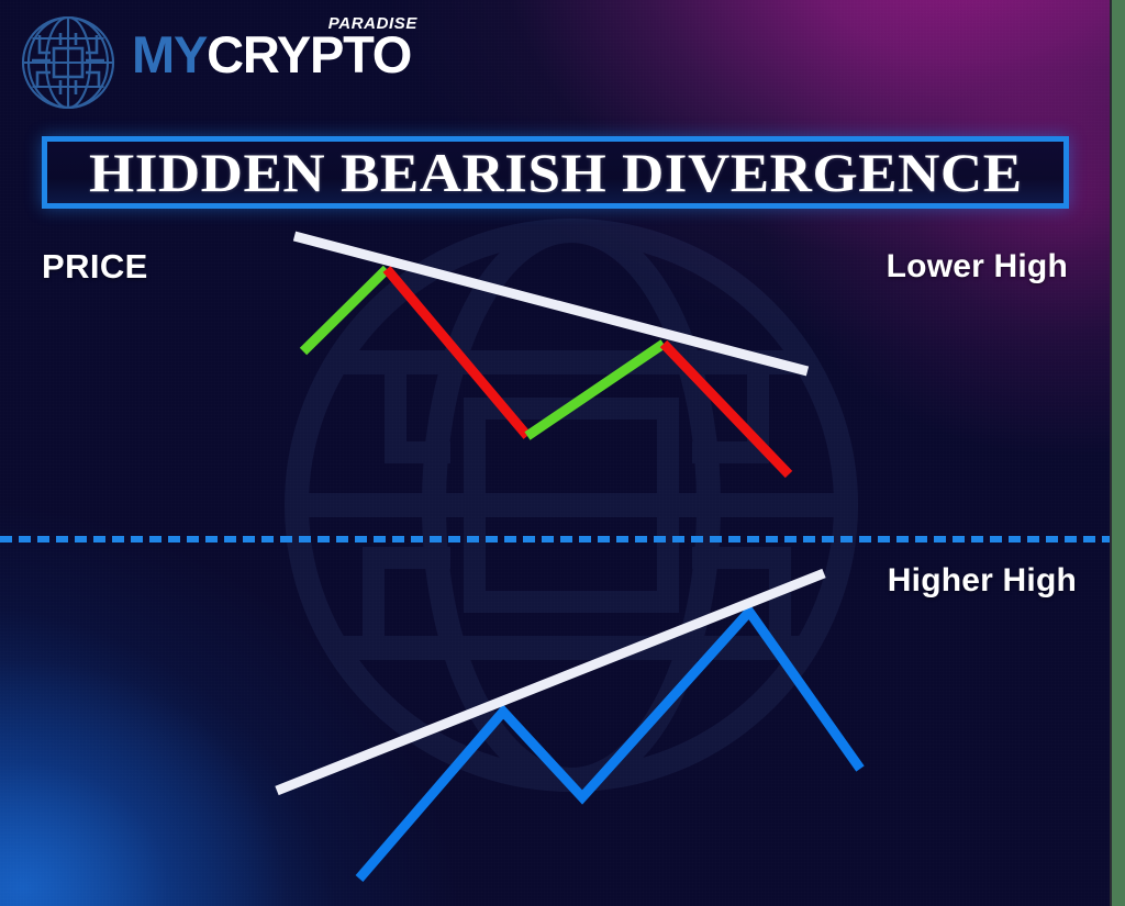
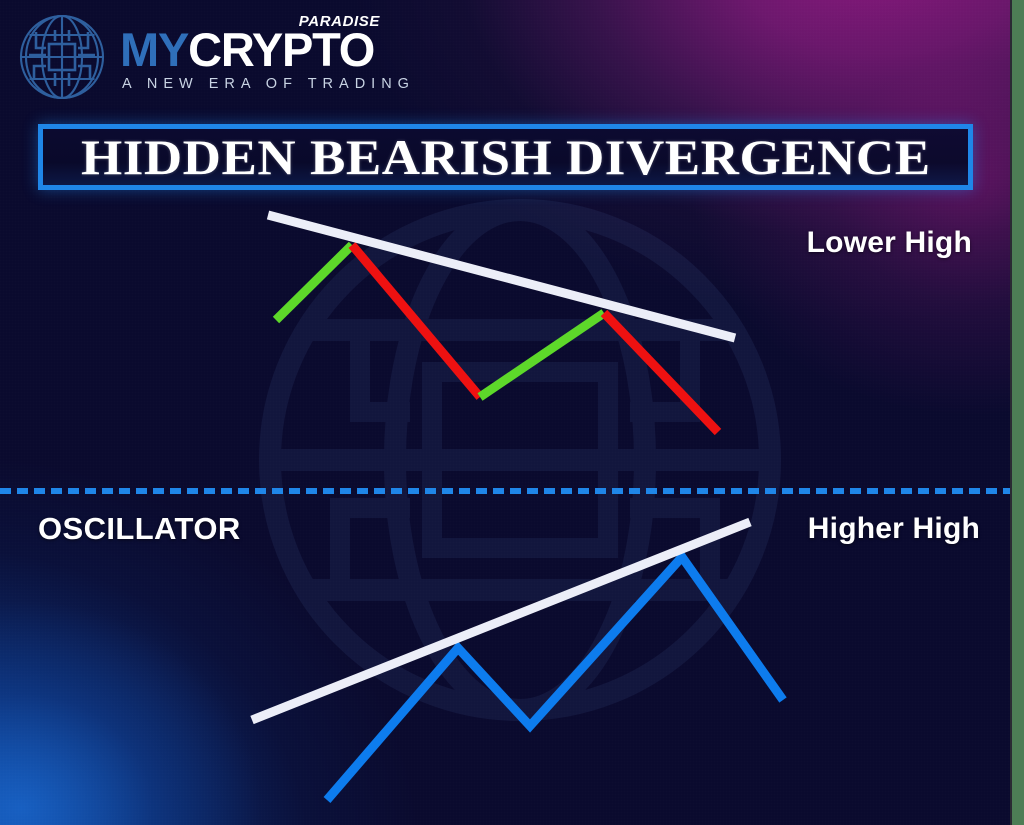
  PARADISE
  MYCRYPTO
+ A NEW ERA OF TRADING
  HIDDEN BEARISH DIVERGENCE
- PRICE
  Lower High
+ OSCILLATOR
  Higher High
